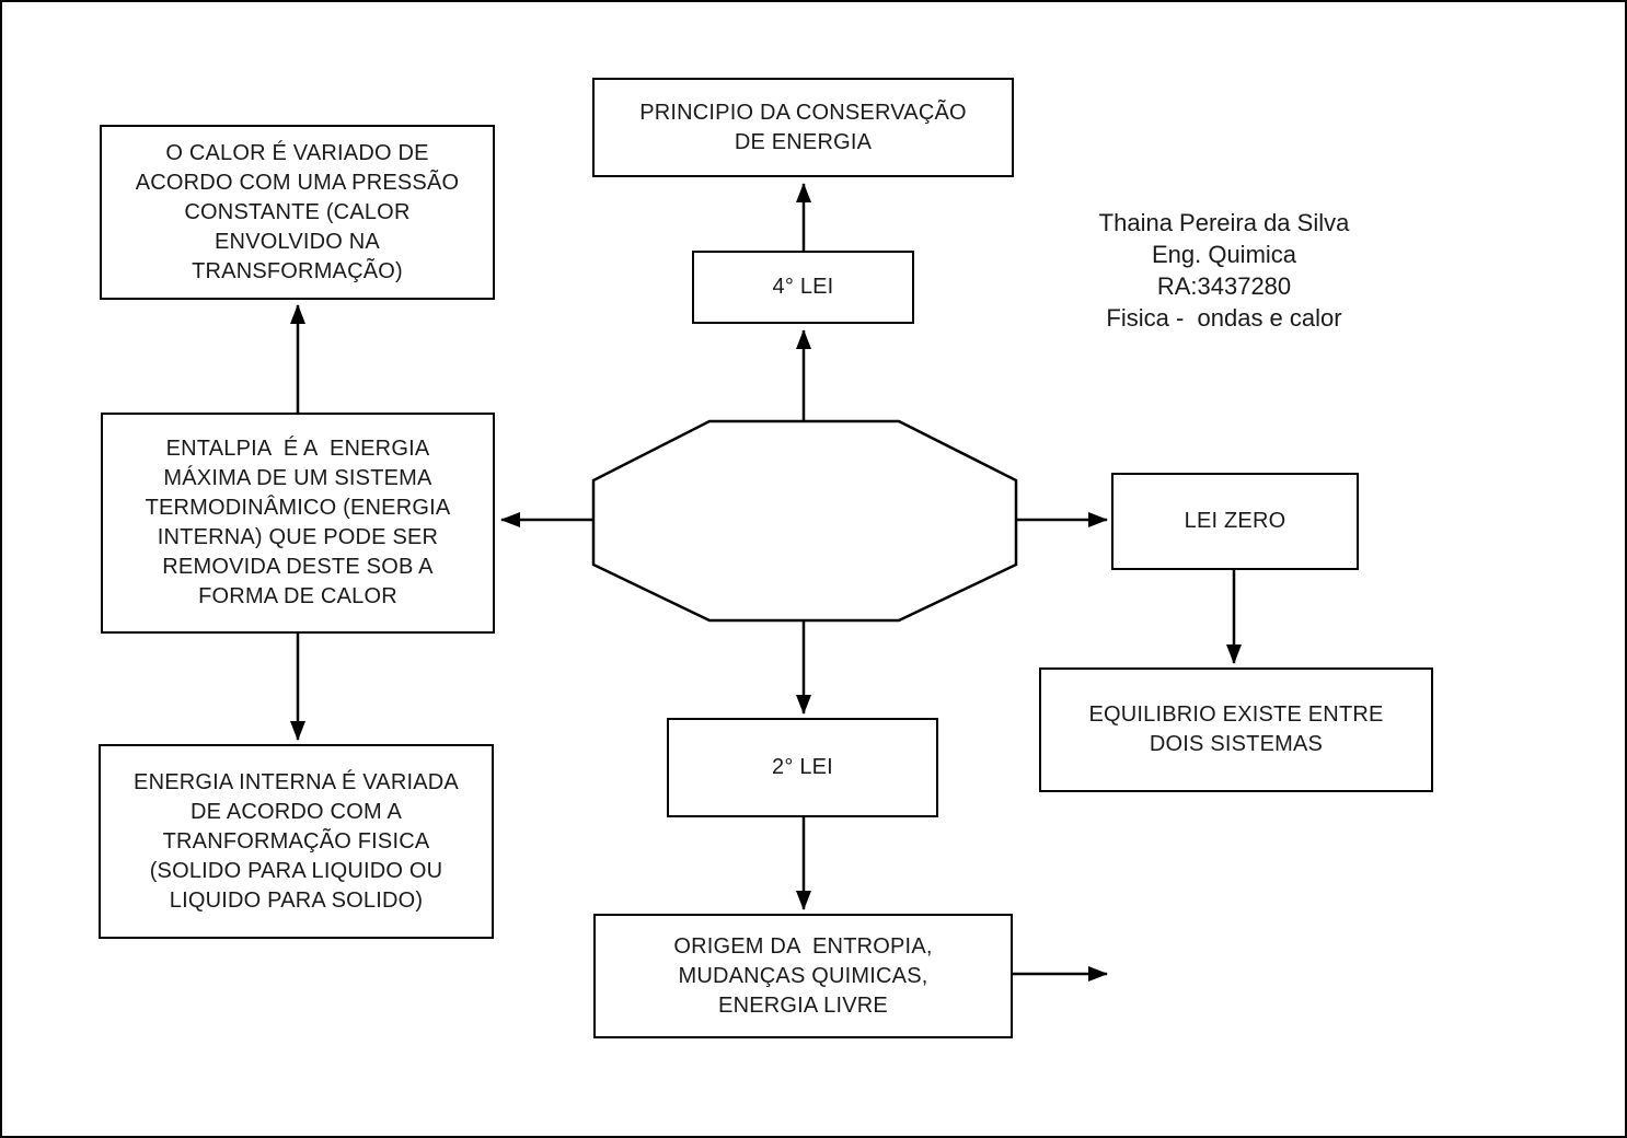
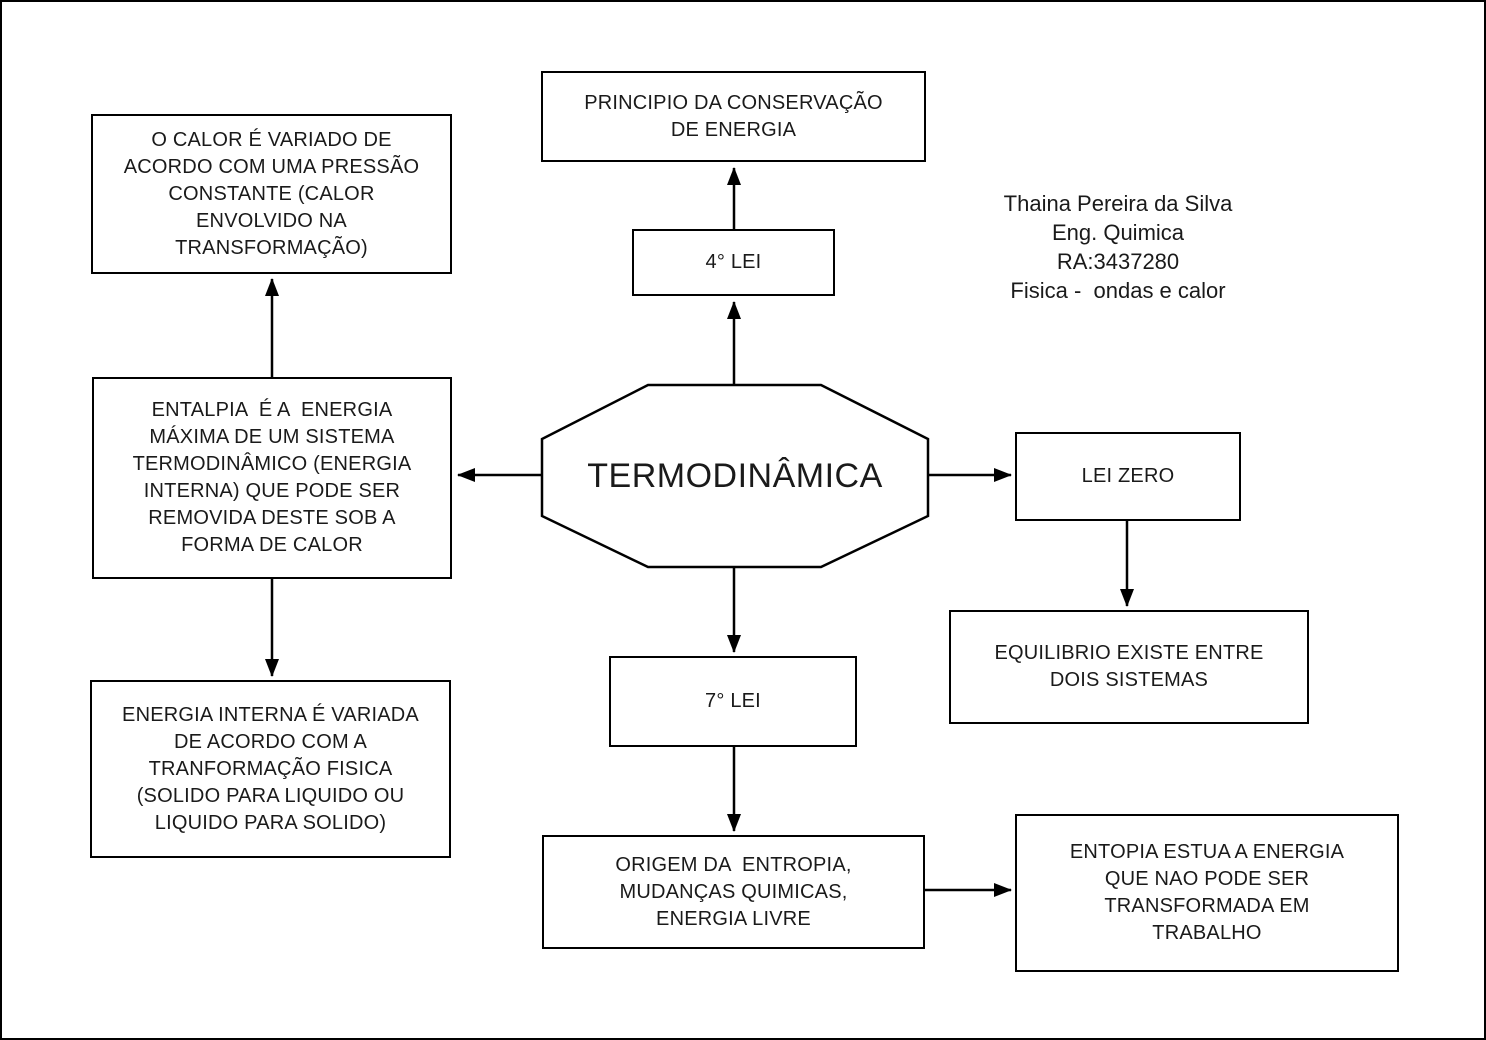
+ TERMODINÂMICA
  PRINCIPIO DA CONSERVAÇÃO
  DE ENERGIA
  4° LEI
  O CALOR É VARIADO DE
  ACORDO COM UMA PRESSÃO
  CONSTANTE (CALOR
  ENVOLVIDO NA
  TRANSFORMAÇÃO)
  ENTALPIA É A ENERGIA
  MÁXIMA DE UM SISTEMA
  TERMODINÂMICO (ENERGIA
  INTERNA) QUE PODE SER
  REMOVIDA DESTE SOB A
  FORMA DE CALOR
  ENERGIA INTERNA É VARIADA
  DE ACORDO COM A
  TRANFORMAÇÃO FISICA
  (SOLIDO PARA LIQUIDO OU
  LIQUIDO PARA SOLIDO)
  LEI ZERO
  EQUILIBRIO EXISTE ENTRE
  DOIS SISTEMAS
- 2° LEI
+ 7° LEI
  ORIGEM DA ENTROPIA,
  MUDANÇAS QUIMICAS,
  ENERGIA LIVRE
+ ENTOPIA ESTUA A ENERGIA
+ QUE NAO PODE SER
+ TRANSFORMADA EM
+ TRABALHO
  Thaina Pereira da Silva
  Eng. Quimica
  RA:3437280
  Fisica - ondas e calor
